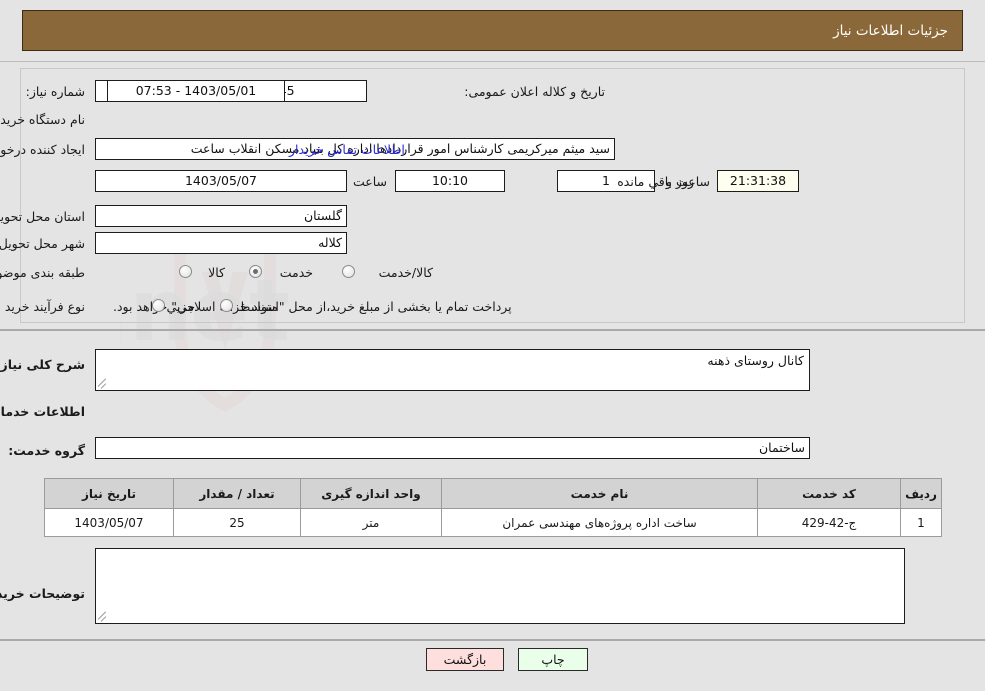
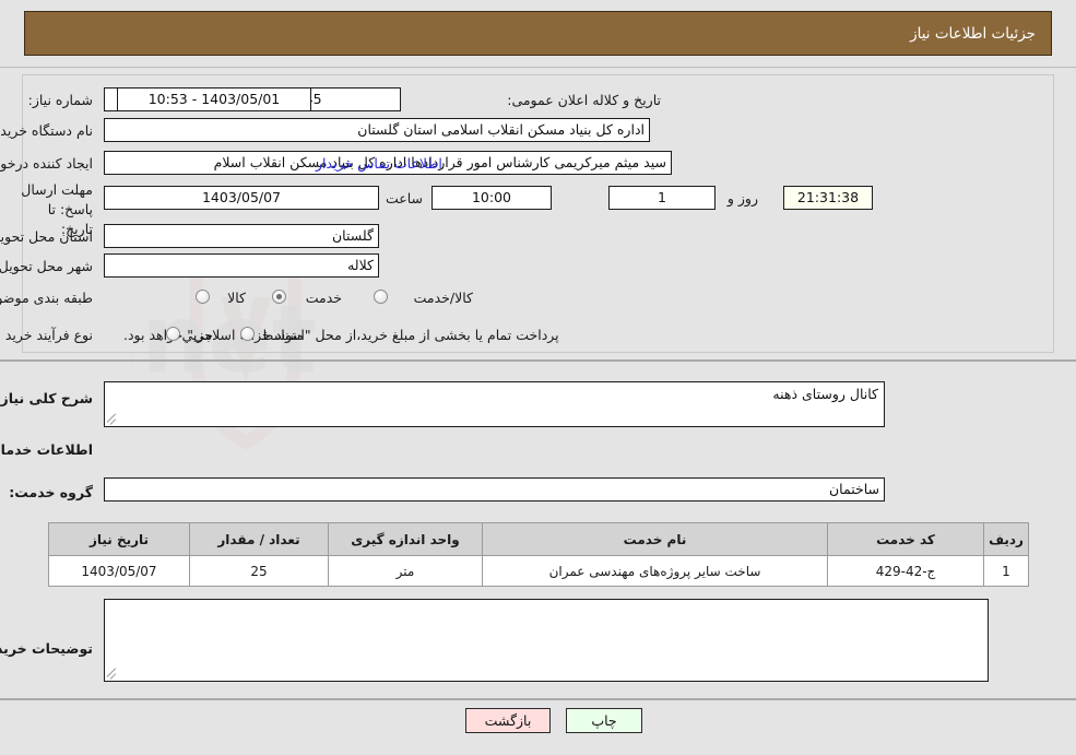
  جزئیات اطلاعات نیاز
  شماره نیاز:
  تاریخ و کلاله اعلان عمومی:
- 1403/05/01 - 07:53
+ 1403/05/01 - 10:53
  نام دستگاه خرید
+ اداره کل بنیاد مسکن انقلاب اسلامی استان گلستان
  ایجاد کننده درخو
- سید میثم میرکریمی کارشناس امور قراردادها اداره کل بنیاد مسکن انقلاب ساعت
+ سید میثم میرکریمی کارشناس امور قراردادها اداره کل بنیاد مسکن انقلاب اسلام
  اطلاعات تماس خریدار
+ مهلت ارسال پاسخ: تا تاریخ:
  1403/05/07
  ساعت
- 10:10
+ 10:00
  1
  روز و
  21:31:38
- ساعت باقي مانده
  استان محل تحوی
  گلستان
  شهر محل تحویل
  کلاله
  طبقه بندی موض
  کالا
  خدمت
  کالا/خدمت
  نوع فرآیند خرید
  جزیي
  متوسط
  پرداخت تمام یا بخشی از مبلغ خرید،از محل "اسناد خز اسلامی"هد بود.
  شرح کلی نیاز
  کانال روستای ذهنه
  گروه خدمت:
  ساختمان
  ردیف	کد خدمت	نام خدمت	واحد اندازه گیری	تعداد / مقدار	تاریخ نیاز
- 1	ج-42-429	ساخت اداره پروژه‌های مهندسی عمران	متر	25	1403/05/07
+ 1	ج-42-429	ساخت سایر پروژه‌های مهندسی عمران	متر	25	1403/05/07
  توضیحات خری
  چاپ
  بازگشت
